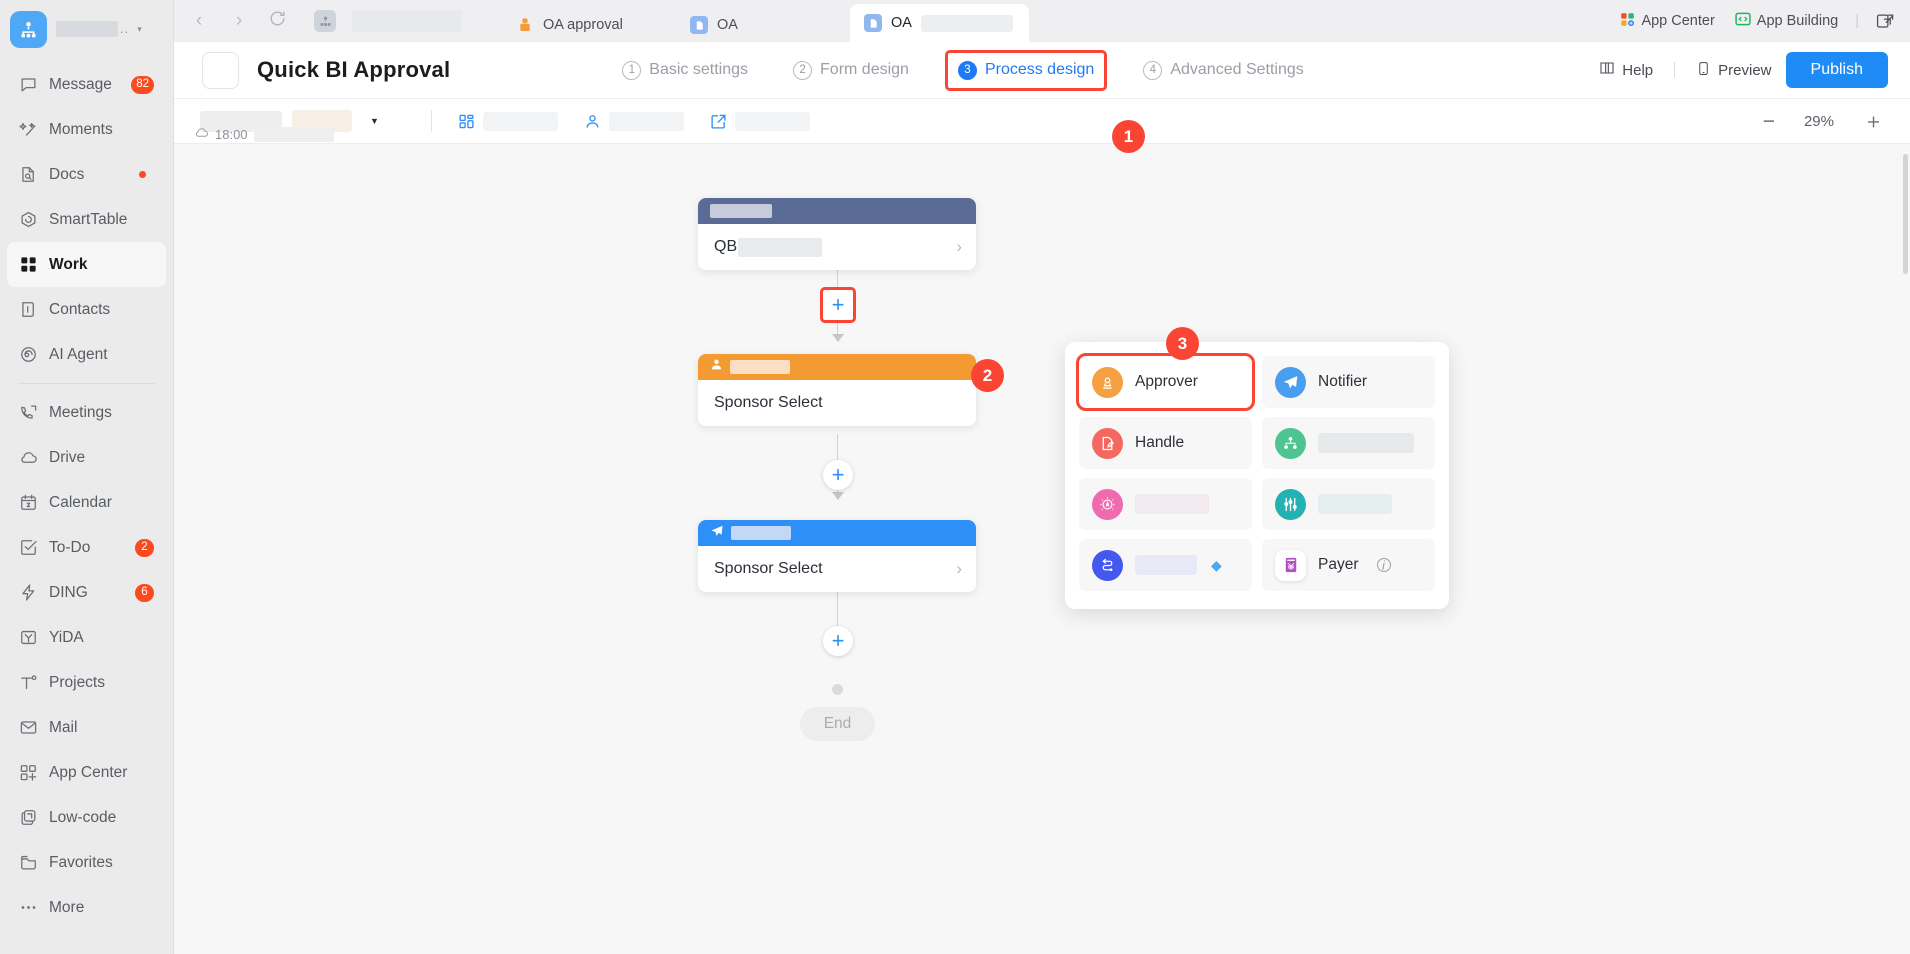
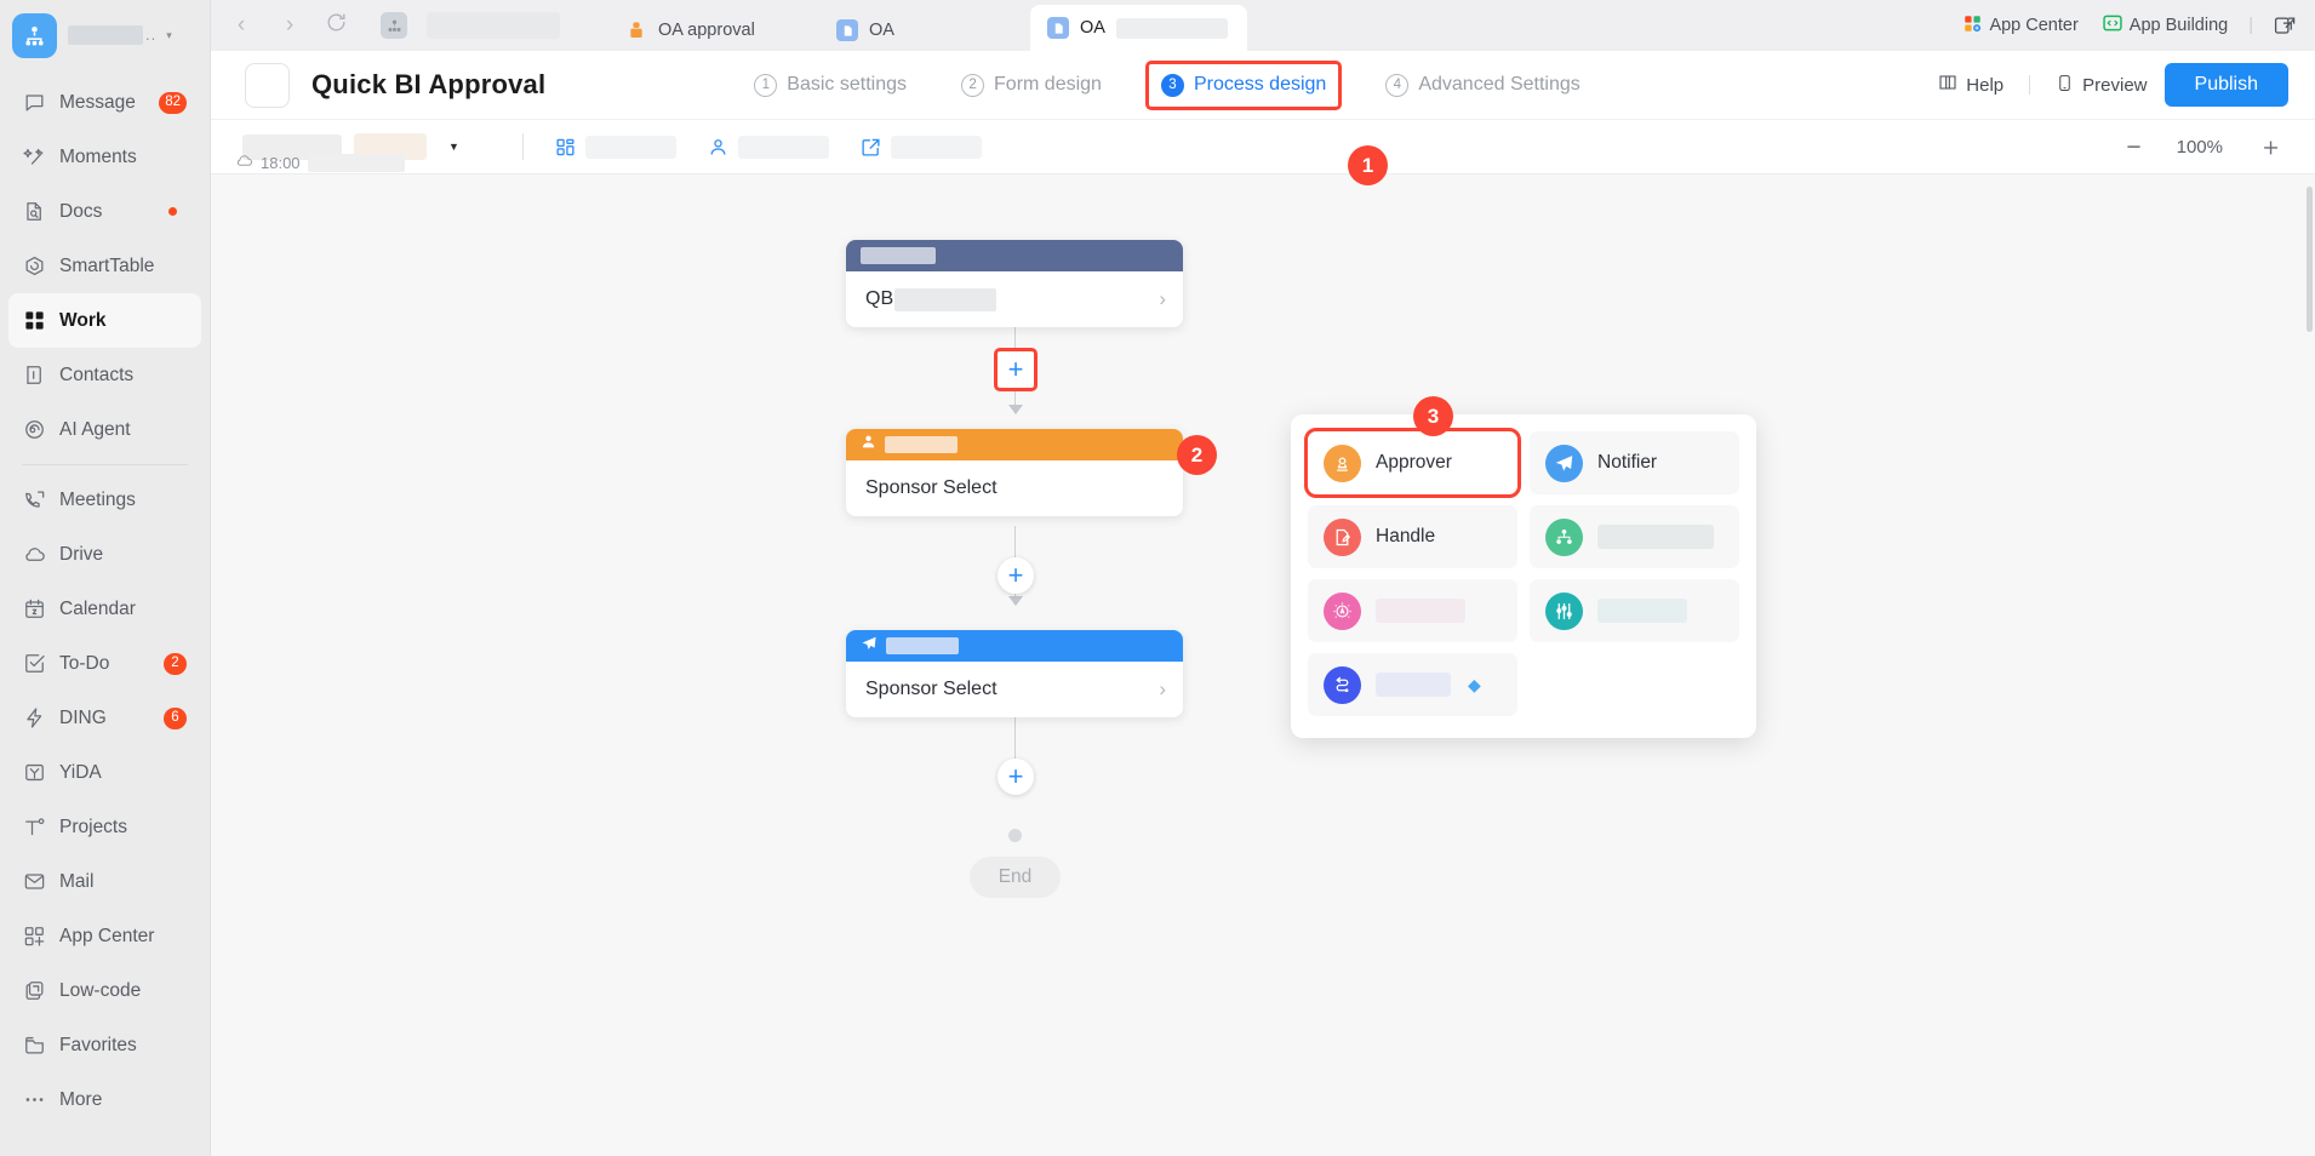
  ..
  ▾
  Message
  82
  Moments
  Docs
  SmartTable
  Work
  Contacts
  AI Agent
  Meetings
  Drive
  Calendar
  To-Do
  2
  DING
  6
  YiDA
  Projects
  Mail
  App Center
  Low-code
  Favorites
  More
  ‹
  ›
  OA approval
  OA
  OA
  App Center
  App Building
  |
  Quick BI Approval
  1
  Basic settings
  2
  Form design
  3
  Process design
  4
  Advanced Settings
  Help
  Preview
  Publish
  ▼
  18:00
  −
- 29%
+ 100%
  ＋
  QB
  ›
  +
  Sponsor Select
  +
  Sponsor Select
  ›
  +
  End
  Approver
  Notifier
  Handle
  ◆
- Payer
- i
  1
  2
  3
